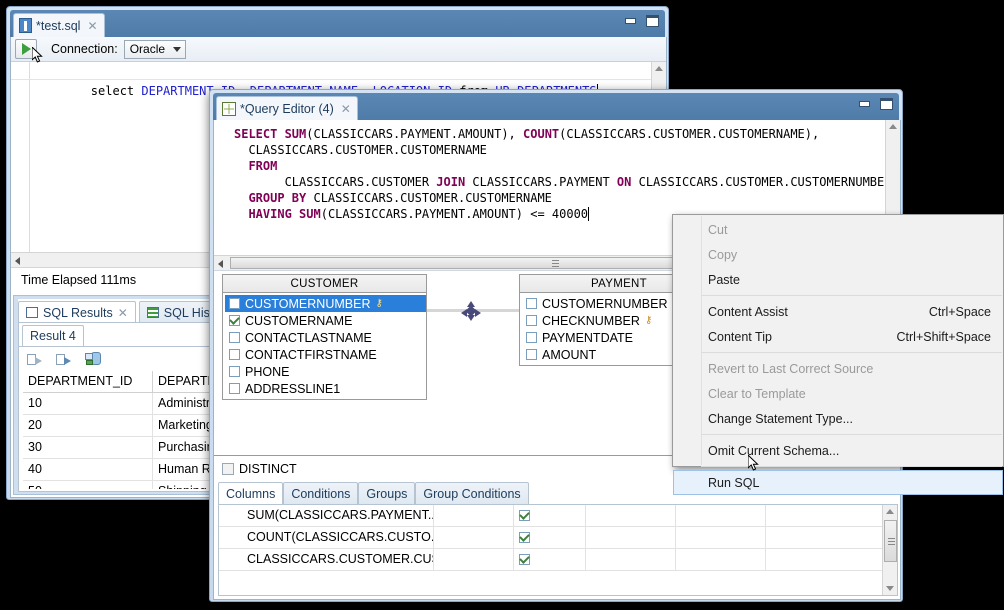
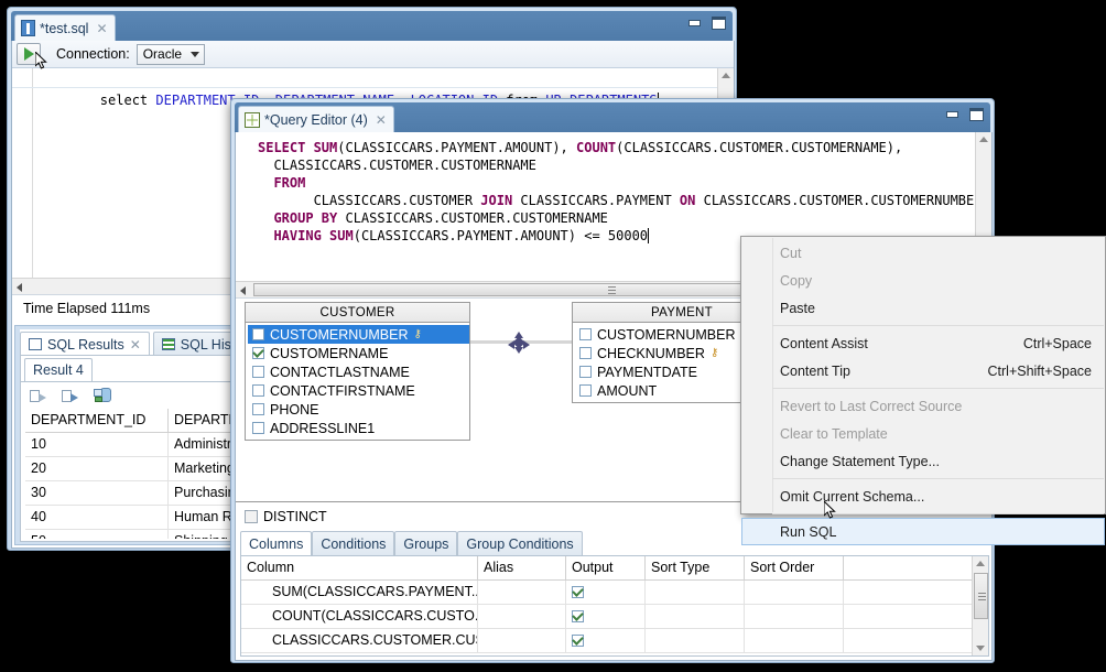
  *test.sql
  ✕
  Connection:
  Oracle
  Time Elapsed 111ms
  SQL Results
  ✕
  Result 4
  DEPARTMENT_ID
  10
  20
  Marketin
  30
  Purchasi
  40
  *Query Editor (4)
  ✕
  SELECT SUM(CLASSICCARS.PAYMENT.AMOUNT), COUNT(CLASSICCARS.CUSTOMER.CUSTOMERNAME),
  CLASSICCARS.CUSTOMER.CUSTOMERNAME
  FROM
  CLASSICCARS.CUSTOMER JOIN CLASSICCARS.PAYMENT ON CLASSICCARS.CUSTOMER.CUSTOMERNUMBE
  GROUP BY CLASSICCARS.CUSTOMER.CUSTOMERNAME
- HAVING SUM(CLASSICCARS.PAYMENT.AMOUNT) <= 40000
+ HAVING SUM(CLASSICCARS.PAYMENT.AMOUNT) <= 50000
  CUSTOMER
  CUSTOMERNUMBER
  ⚷
  CUSTOMERNAME
  CONTACTLASTNAME
  CONTACTFIRSTNAME
  PHONE
  ADDRESSLINE1
  PAYMENT
  CUSTOMERNUMBER
  CHECKNUMBER
  ⚷
  PAYMENTDATE
  AMOUNT
  DISTINCT
  Columns
  Conditions
  Groups
  Group Conditions
+ Column
+ Alias
+ Output
+ Sort Type
+ Sort Order
  SUM(CLASSICCARS.PAYMENT..
  COUNT(CLASSICCARS.CUSTO.
  CLASSICCARS.CUSTOMER.CU
  Cut
  Copy
  Paste
  Content Assist
  Ctrl+Space
  Content Tip
  Ctrl+Shift+Space
  Revert to Last Correct Source
  Clear to Template
  Change Statement Type...
  Omit Current Schema...
  Run SQL
